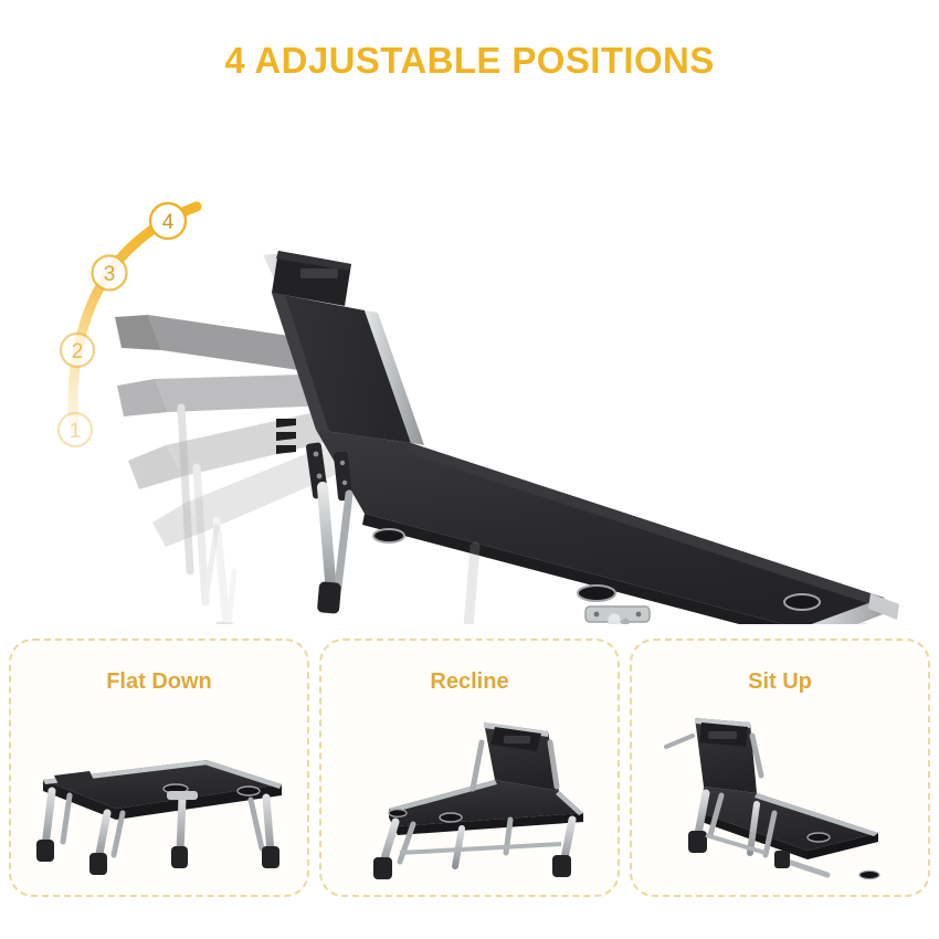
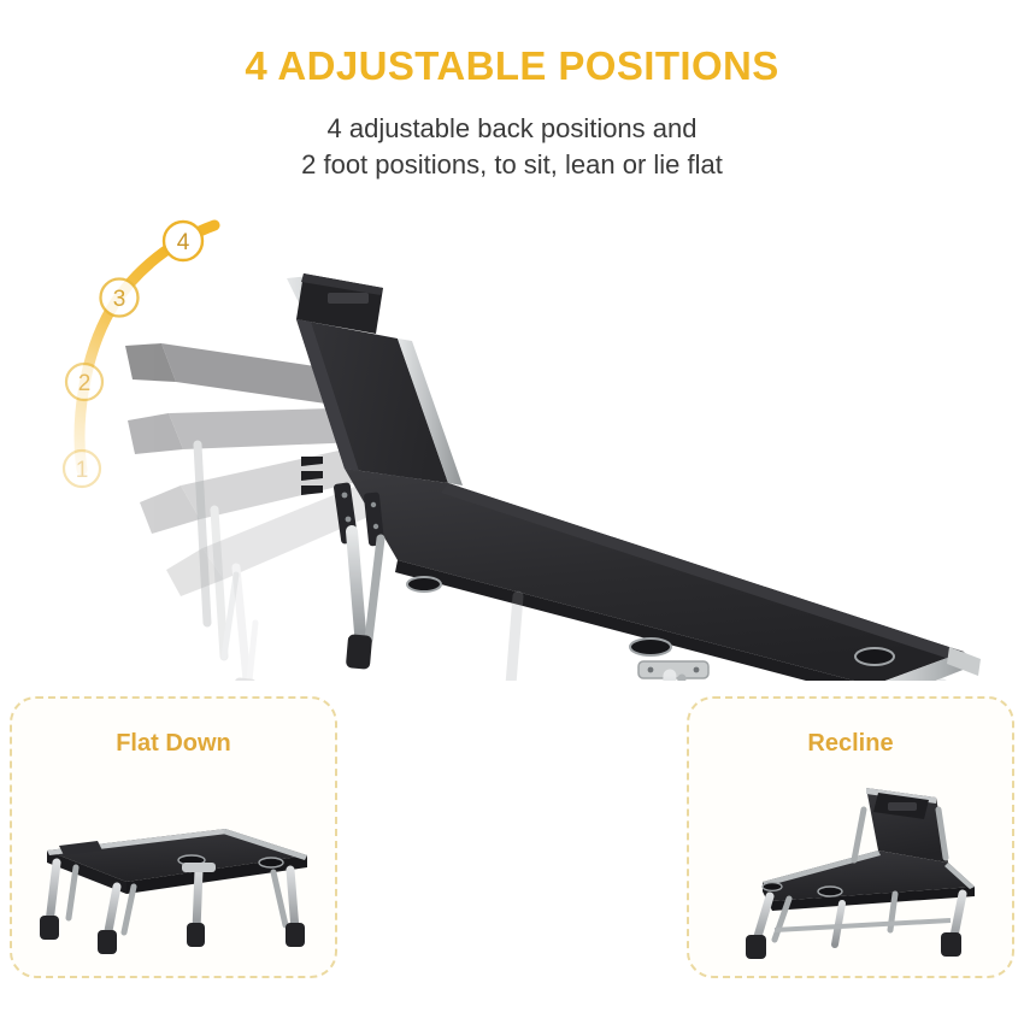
  4 ADJUSTABLE POSITIONS
+ 4 adjustable back positions and
+ 2 foot positions, to sit, lean or lie flat
  1
  2
  3
  4
  Flat Down
  Recline
- Sit Up
